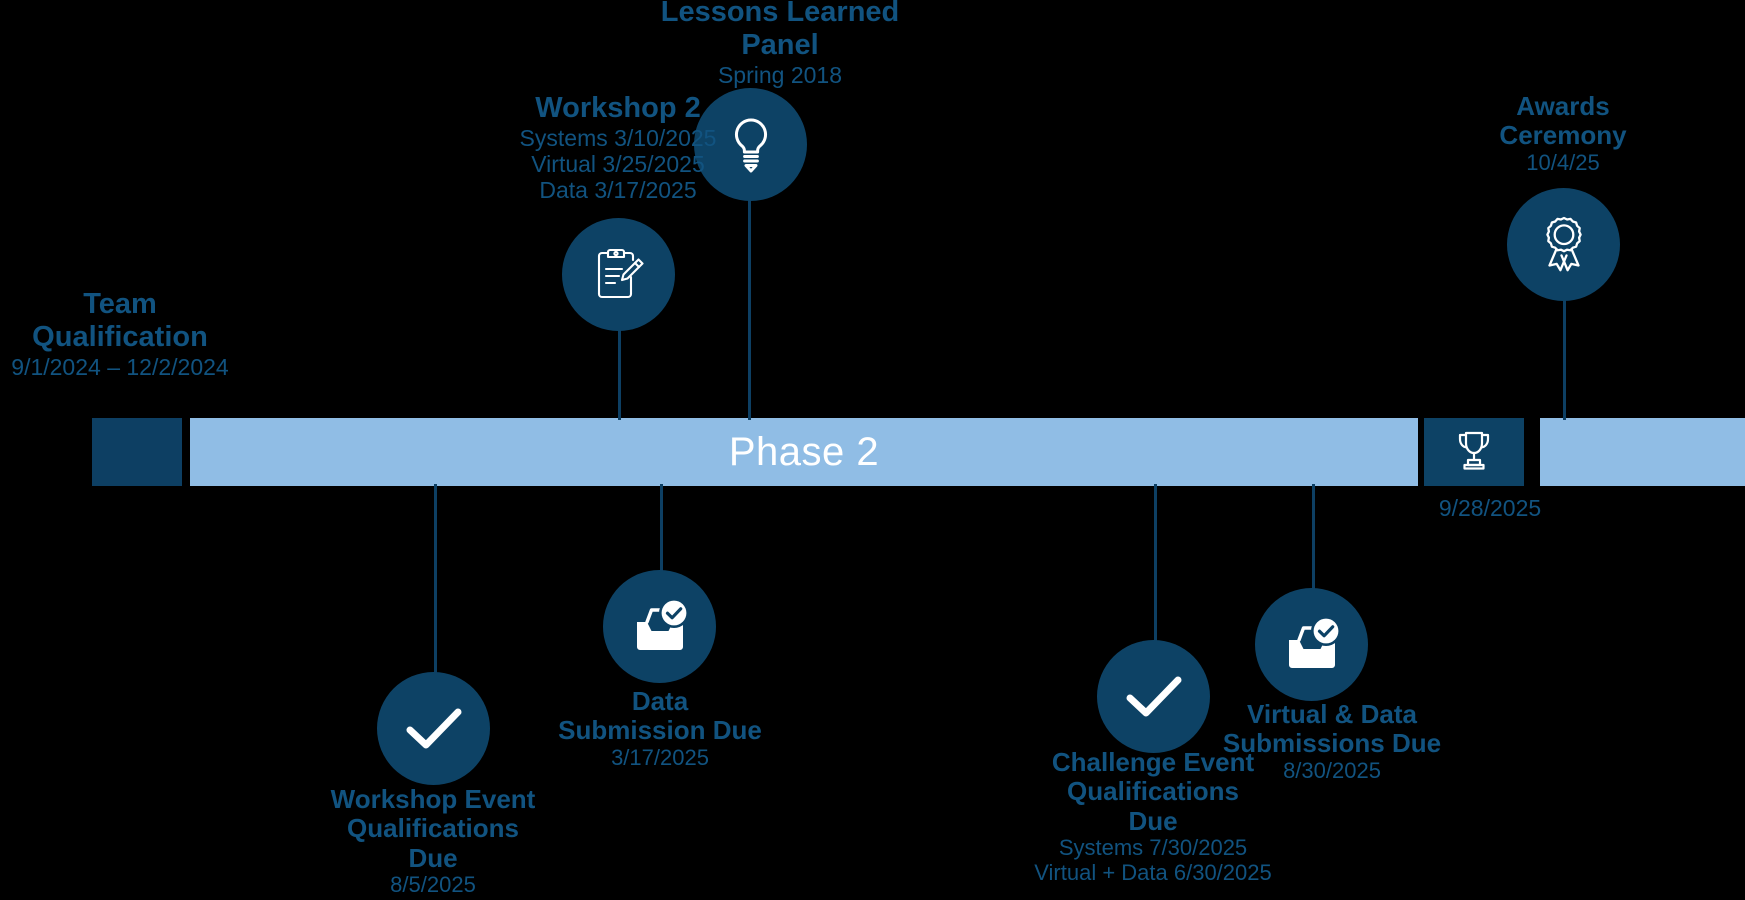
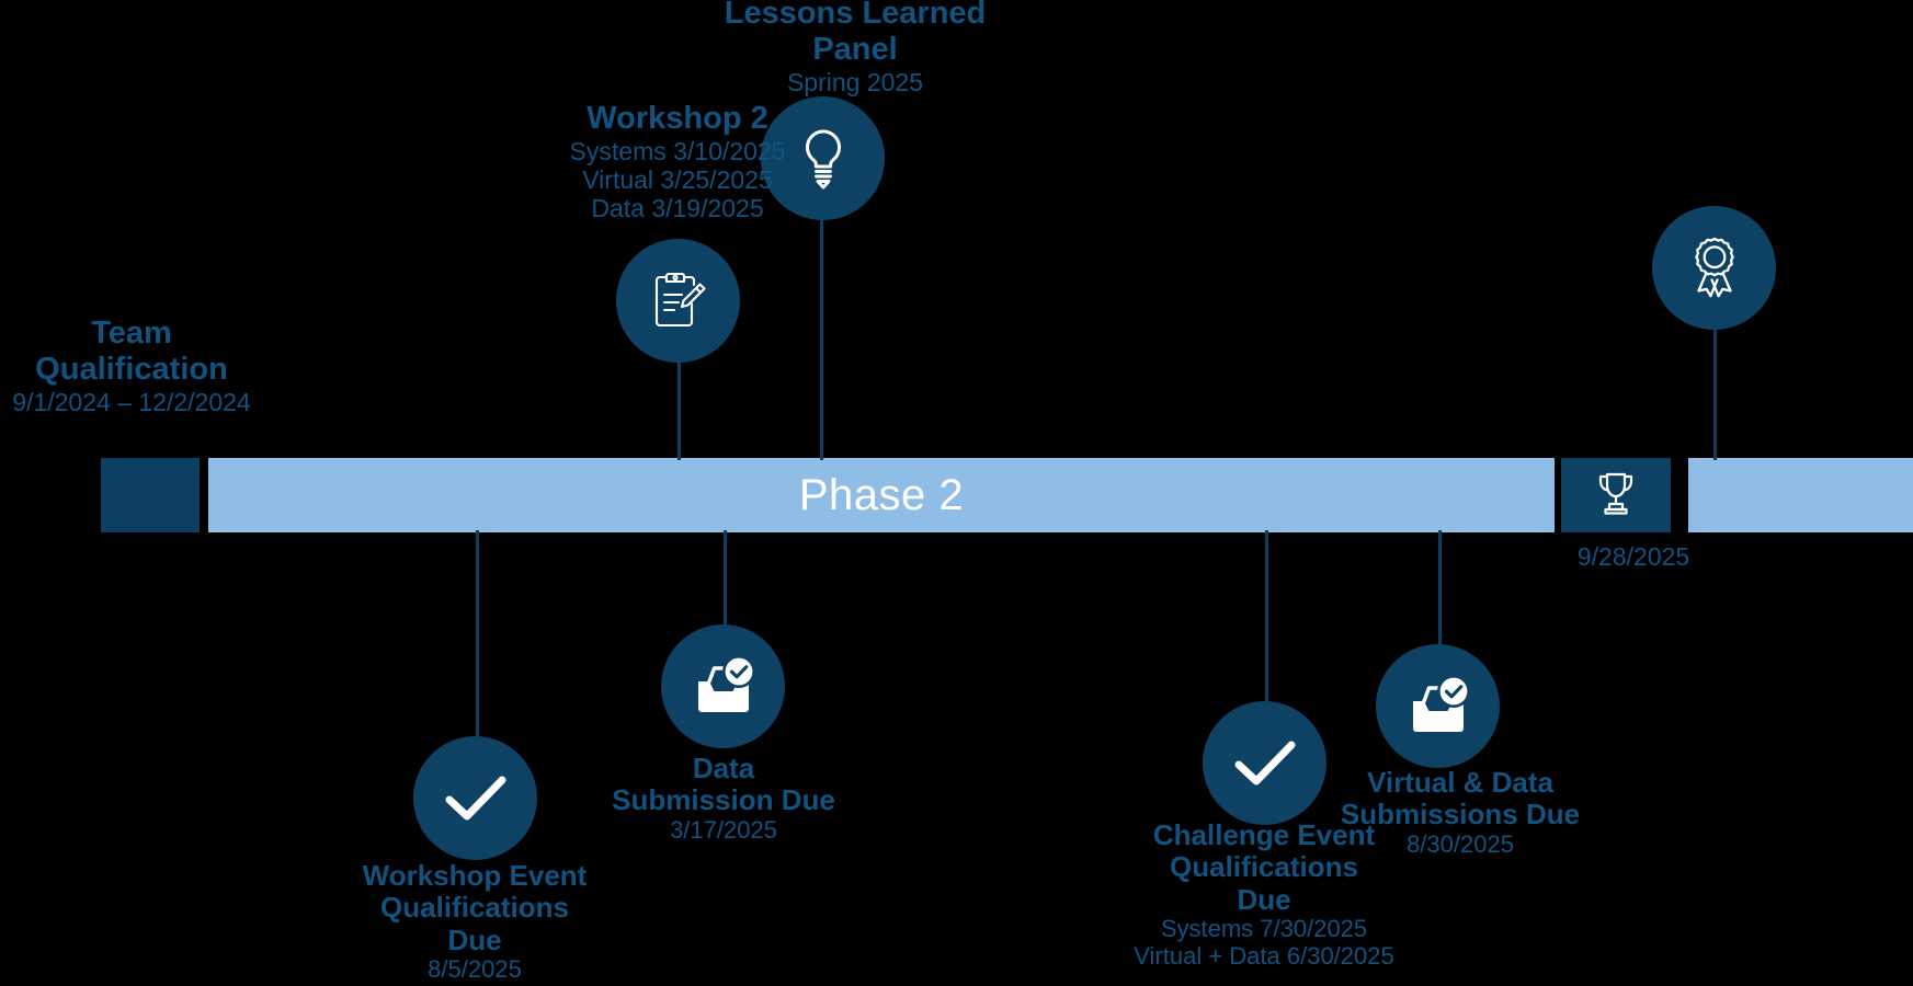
  Phase 2
  Team
  Qualification
  9/1/2024 – 12/2/2024
  Workshop 2
  Systems 3/10/2025
  Virtual 3/25/2025
- Data 3/17/2025
+ Data 3/19/2025
  Lessons Learned
  Panel
- Spring 2018
+ Spring 2025
- Awards
- Ceremony
- 10/4/25
  9/28/2025
  Workshop Event
  Qualifications
  Due
  8/5/2025
  Data
  Submission Due
  3/17/2025
  Challenge Event
  Qualifications
  Due
  Systems 7/30/2025
  Virtual + Data 6/30/2025
  Virtual & Data
  Submissions Due
  8/30/2025
